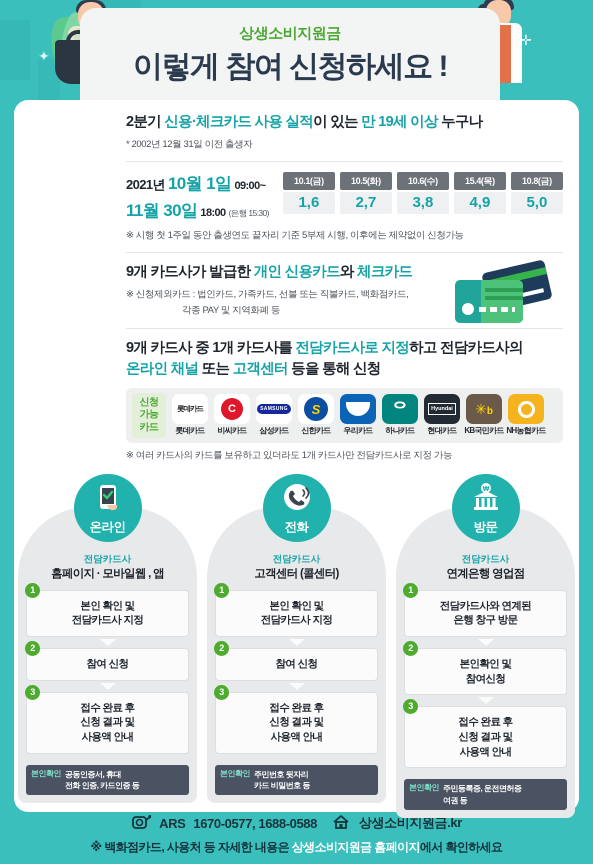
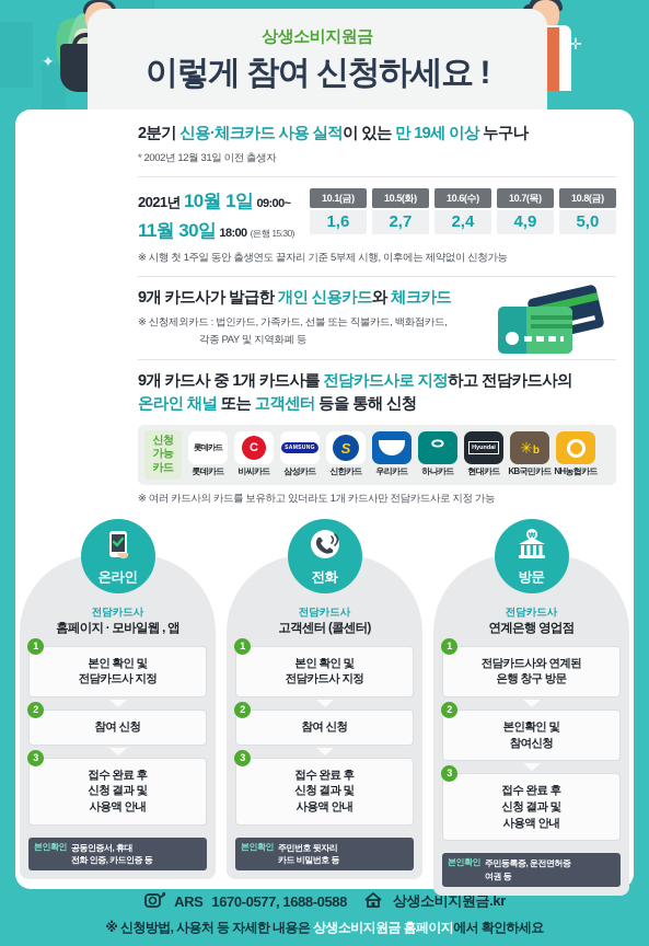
  ✦
  ✛
  상생소비지원금
  이렇게 참여 신청하세요 !
  2분기 신용·체크카드 사용 실적이 있는 만 19세 이상 누구나
  * 2002년 12월 31일 이전 출생자
  2021년 10월 1일 09:00~
  11월 30일 18:00 (은행 15:30)
  10.1(금)
  1,6
  10.5(화)
  2,7
  10.6(수)
- 3,8
+ 2,4
- 15.4(목)
+ 10.7(목)
  4,9
  10.8(금)
  5,0
  ※ 시행 첫 1주일 동안 출생연도 끝자리 기준 5부제 시행, 이후에는 제약없이 신청가능
  9개 카드사가 발급한 개인 신용카드와 체크카드
  ※ 신청제외카드 : 법인카드, 가족카드, 선불 또는 직불카드, 백화점카드,
  각종 PAY 및 지역화폐 등
  9개 카드사 중 1개 카드사를 전담카드사로 지정하고 전담카드사의
  온라인 채널 또는 고객센터 등을 통해 신청
  신청
  가능
  카드
  롯데카드
  롯데카드
  C
  비씨카드
  삼성카드
  S
  신한카드
  우리카드
  ᄋ
  하나카드
  현대카드
  ✳b
  KB국민카드
  NH농협카드
  ※ 여러 카드사의 카드를 보유하고 있더라도 1개 카드사만 전담카드사로 지정 가능
  온라인
  전담카드사
  홈페이지 · 모바일웹 , 앱
  1
  본인 확인 및
  전담카드사 지정
  2
  참여 신청
  3
  접수 완료 후
  신청 결과 및
  사용액 안내
  본인확인
  공동인증서, 휴대
  전화 인증, 카드인증 등
  전화
  전담카드사
  고객센터 (콜센터)
  1
  본인 확인 및
  전담카드사 지정
  2
  참여 신청
  3
  접수 완료 후
  신청 결과 및
  사용액 안내
  본인확인
  주민번호 뒷자리
  카드 비밀번호 등
  방문
  전담카드사
  연계은행 영업점
  1
  전담카드사와 연계된
  은행 창구 방문
  2
  본인확인 및
  참여신청
  3
  접수 완료 후
  신청 결과 및
  사용액 안내
  본인확인
  주민등록증, 운전면허증
  여권 등
  ARS
  1670-0577, 1688-0588
  상생소비지원금.kr
- ※ 백화점카드, 사용처 등 자세한 내용은 상생소비지원금 홈페이지에서 확인하세요
+ ※ 신청방법, 사용처 등 자세한 내용은 상생소비지원금 홈페이지에서 확인하세요
